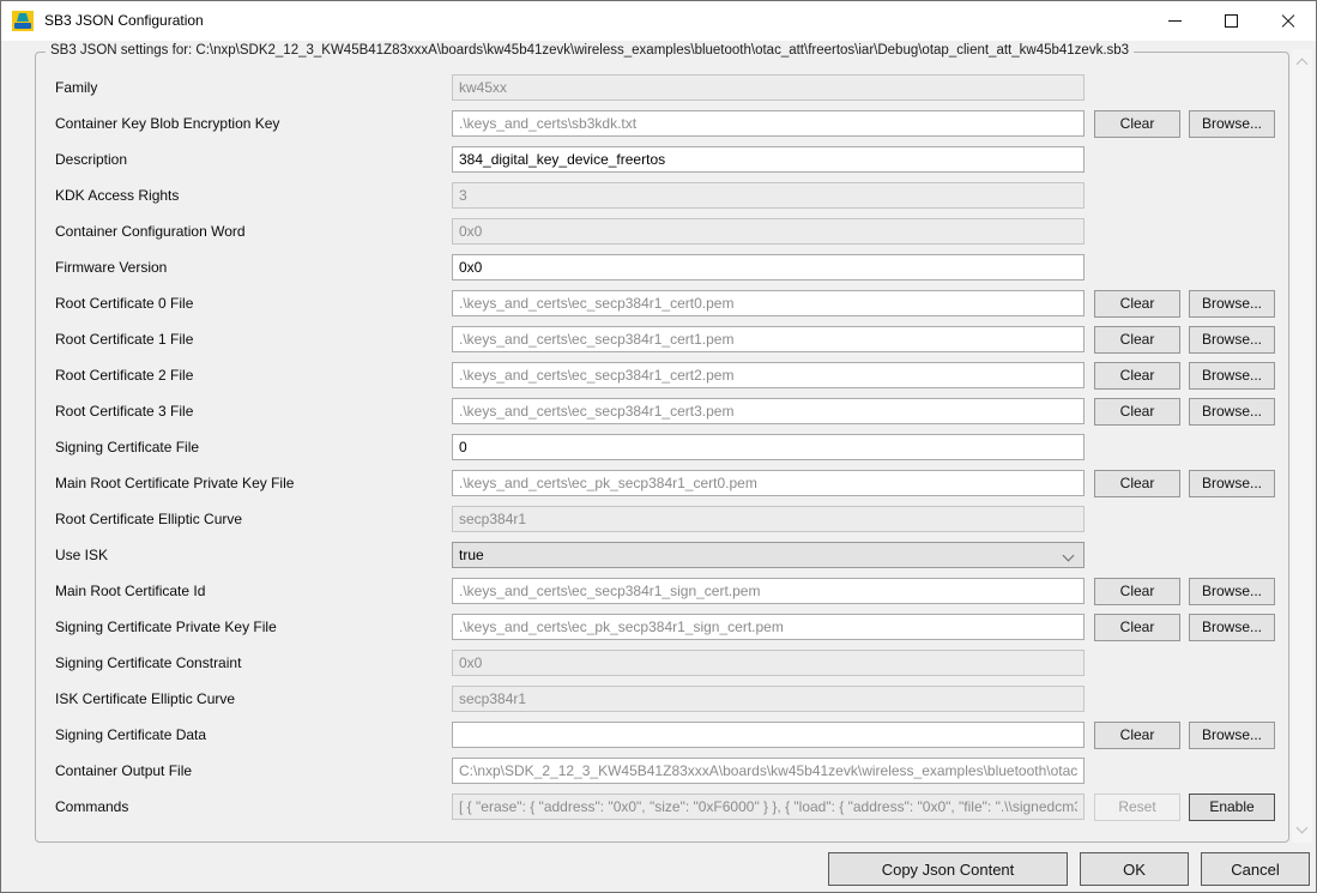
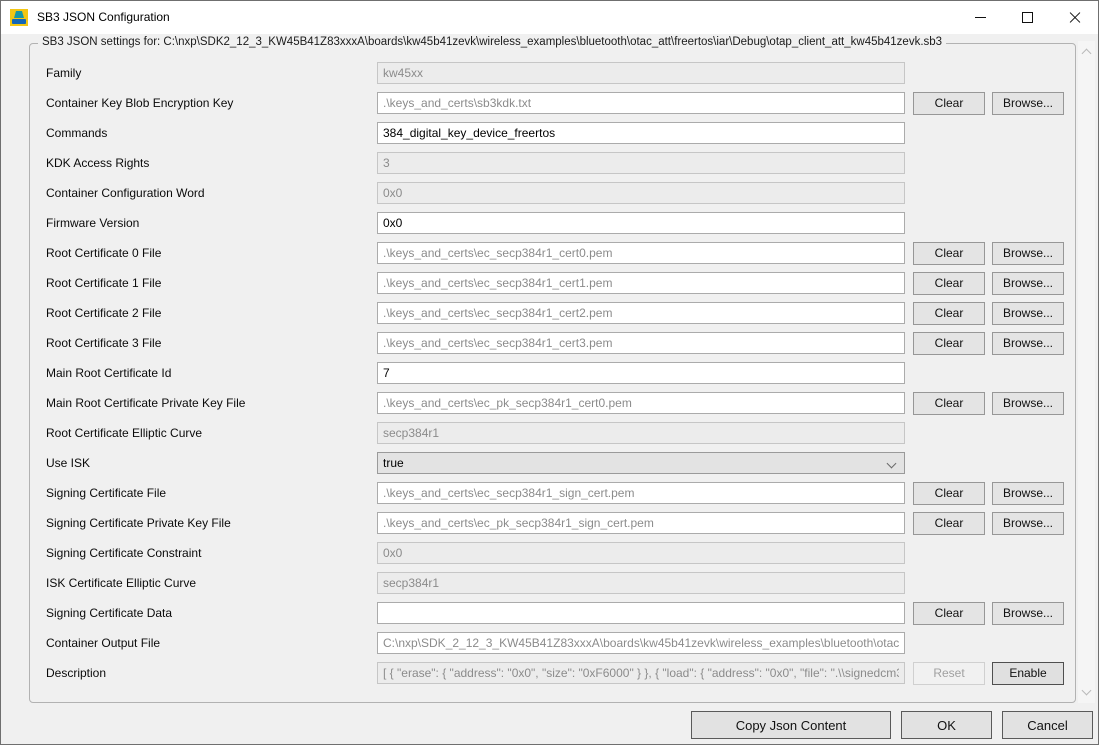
  SB3 JSON Configuration
  SB3 JSON settings for: C:\nxp\SDK2_12_3_KW45B41Z83xxxA\boards\kw45b41zevk\wireless_examples\bluetooth\otac_att\freertos\iar\Debug\otap_client_att_kw45b41zevk.sb3
  Family
  kw45xx
  Container Key Blob Encryption Key
  .\keys_and_certs\sb3kdk.txt
  Clear
  Browse...
- Description
+ Commands
  384_digital_key_device_freertos
  KDK Access Rights
  3
  Container Configuration Word
  0x0
  Firmware Version
  0x0
  Root Certificate 0 File
  .\keys_and_certs\ec_secp384r1_cert0.pem
  Clear
  Browse...
  Root Certificate 1 File
  .\keys_and_certs\ec_secp384r1_cert1.pem
  Clear
  Browse...
  Root Certificate 2 File
  .\keys_and_certs\ec_secp384r1_cert2.pem
  Clear
  Browse...
  Root Certificate 3 File
  .\keys_and_certs\ec_secp384r1_cert3.pem
  Clear
  Browse...
- Signing Certificate File
+ Main Root Certificate Id
- 0
+ 7
  Main Root Certificate Private Key File
  .\keys_and_certs\ec_pk_secp384r1_cert0.pem
  Clear
  Browse...
  Root Certificate Elliptic Curve
  secp384r1
  Use ISK
  true
- Main Root Certificate Id
+ Signing Certificate File
  .\keys_and_certs\ec_secp384r1_sign_cert.pem
  Clear
  Browse...
  Signing Certificate Private Key File
  .\keys_and_certs\ec_pk_secp384r1_sign_cert.pem
  Clear
  Browse...
  Signing Certificate Constraint
  0x0
  ISK Certificate Elliptic Curve
  secp384r1
  Signing Certificate Data
  Clear
  Browse...
  Container Output File
  C:\nxp\SDK_2_12_3_KW45B41Z83xxxA\boards\kw45b41zevk\wireless_examples\bluetooth\otac
- Commands
+ Description
  [ { "erase": { "address": "0x0", "size": "0xF6000" } }, { "load": { "address": "0x0", "file": ".\\signedcm
  Reset
  Enable
  Copy Json Content
  OK
  Cancel
